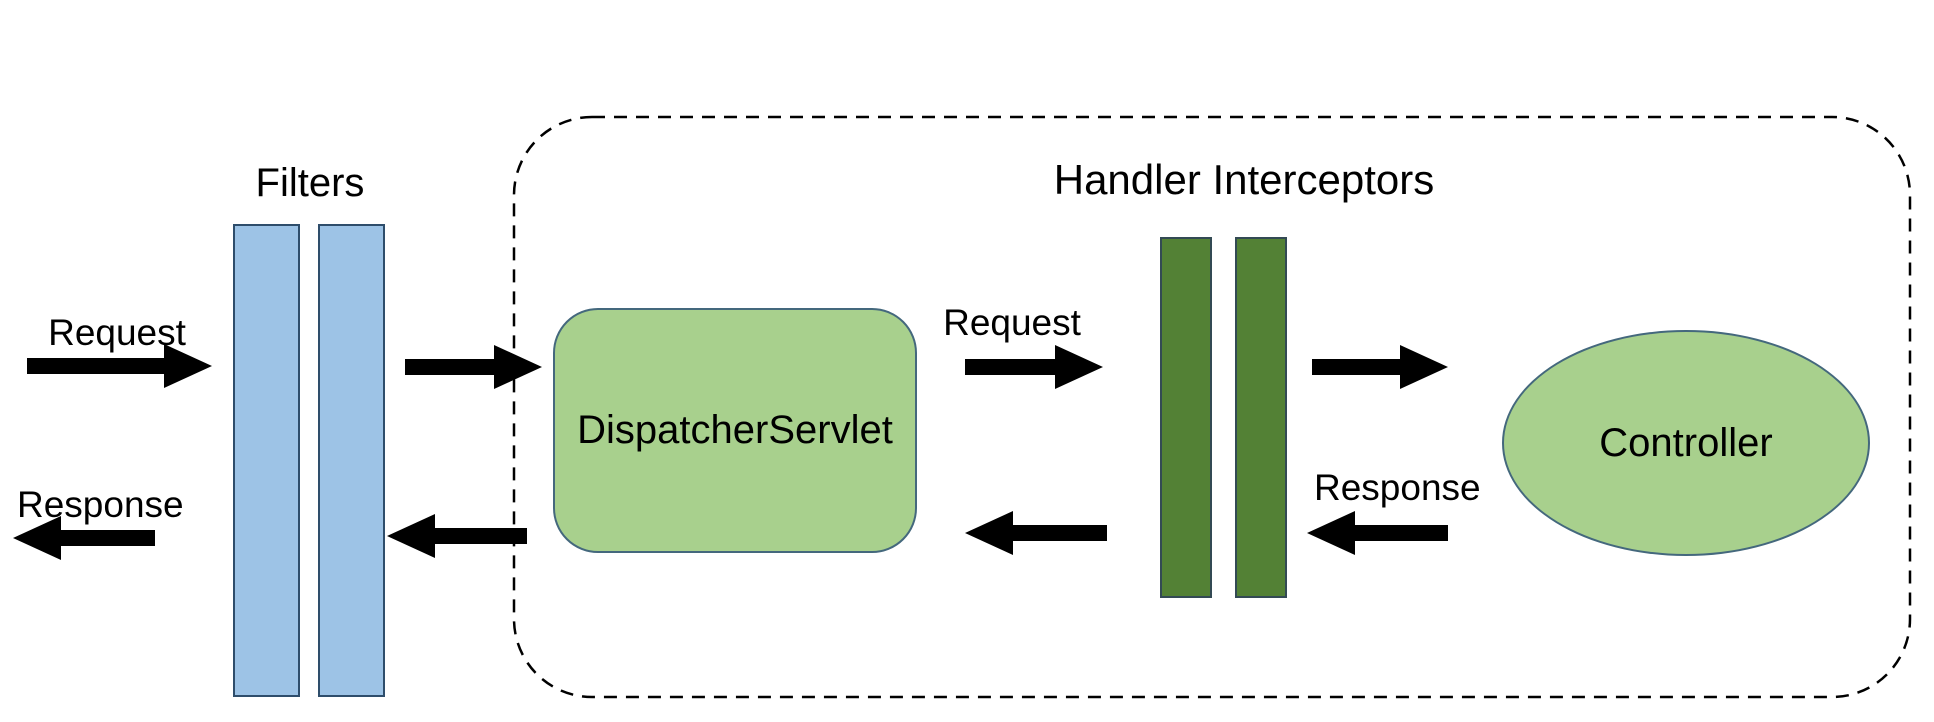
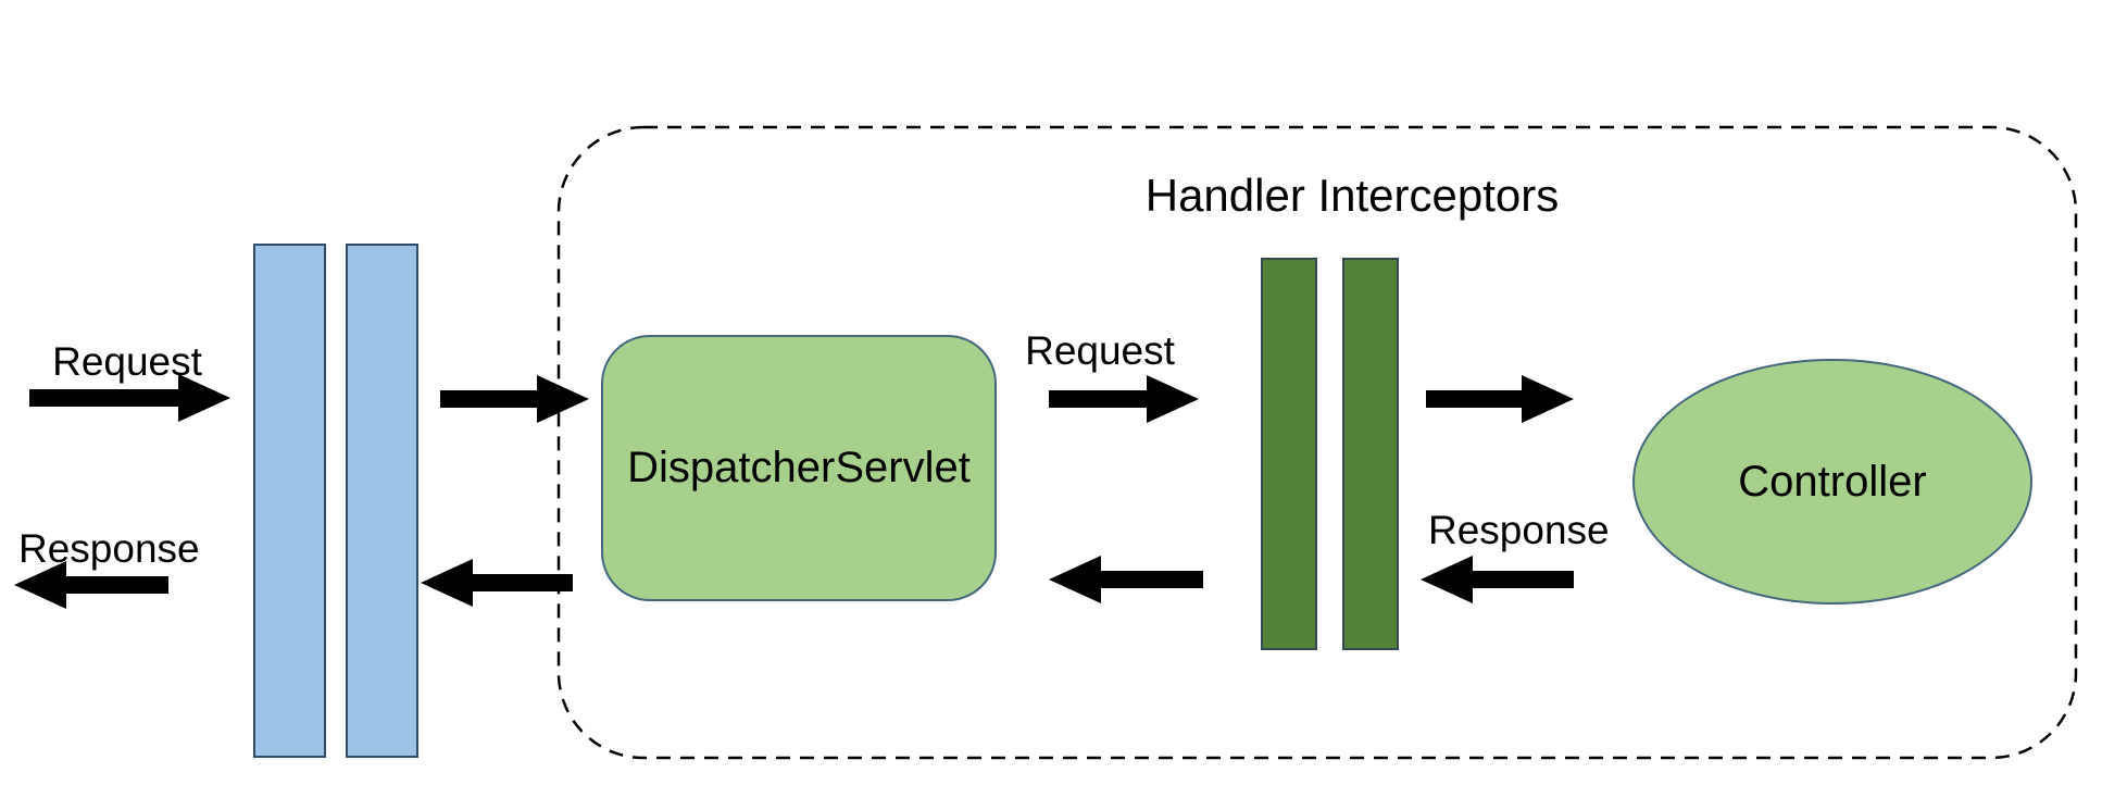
- Filters
  Handler Interceptors
  DispatcherServlet
  Controller
  Request
  Response
  Request
  Response
